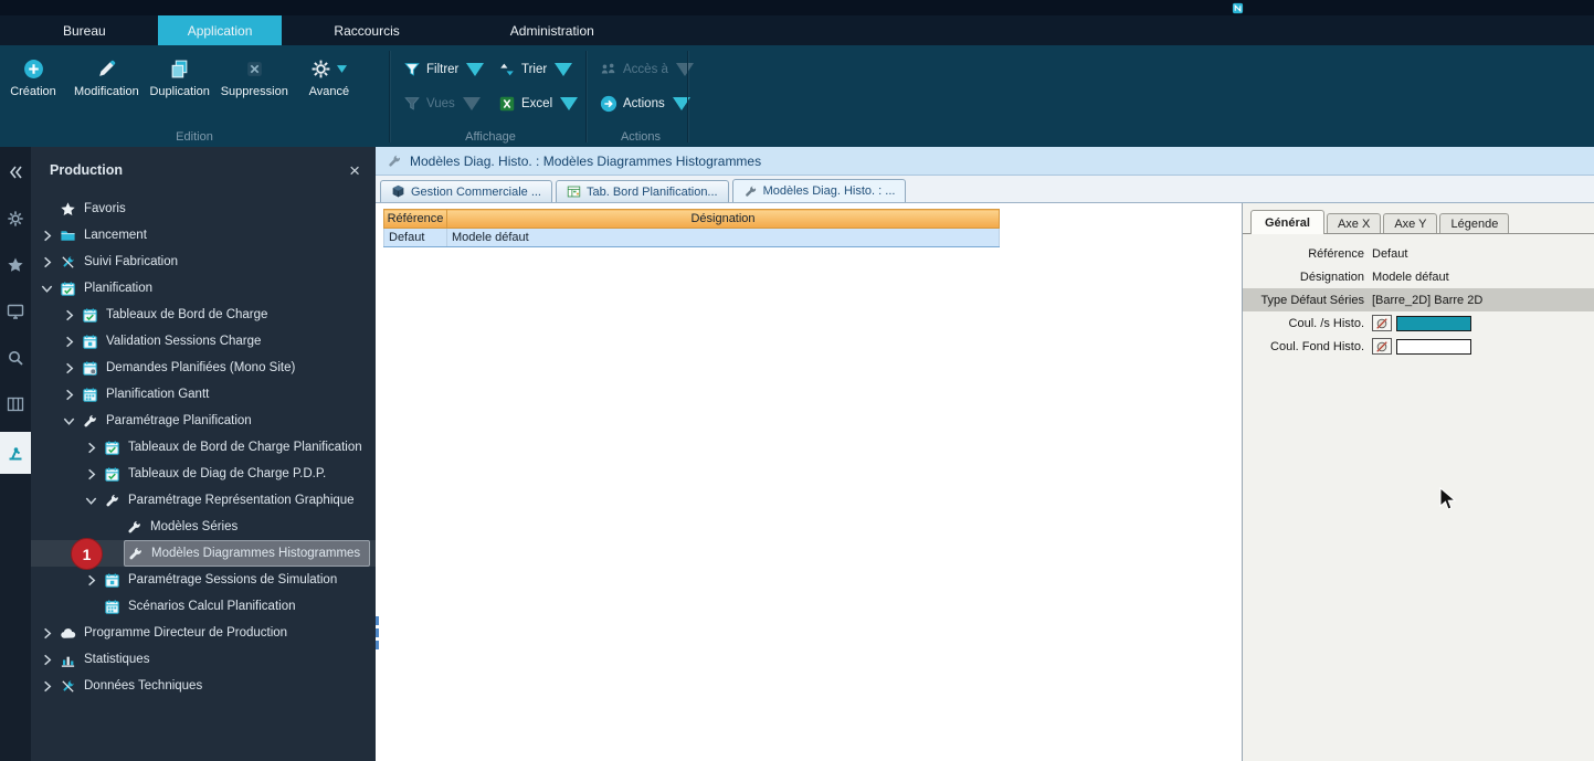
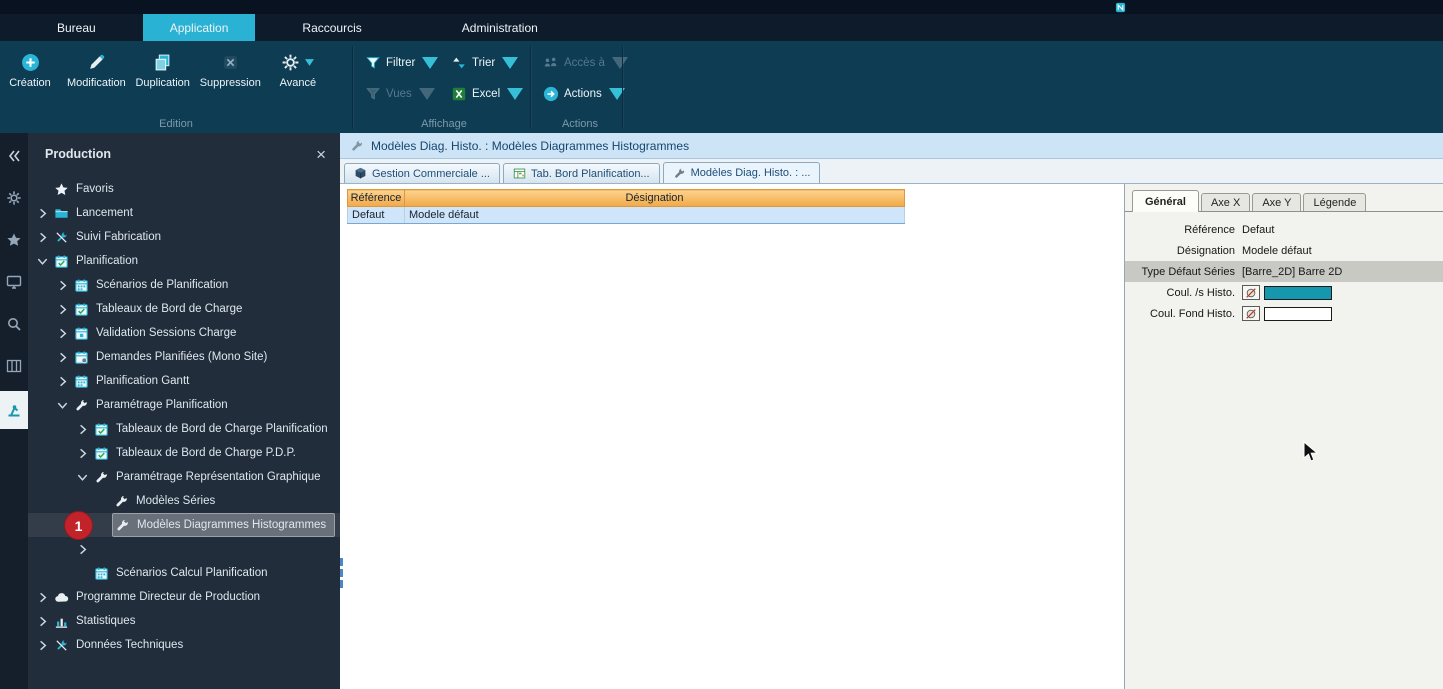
  Bureau
  Application
  Raccourcis
  Administration
  Création
  Modification
  Duplication
  Suppression
  Avancé
  Edition
  Filtrer
  Trier
  Vues
  Excel
  Affichage
  Accès à
  Actions
  Actions
  Production
  ×
  Favoris
  Lancement
  Suivi Fabrication
  Planification
+ Scénarios de Planification
  Tableaux de Bord de Charge
  Validation Sessions Charge
  Demandes Planifiées (Mono Site)
  Planification Gantt
  Paramétrage Planification
  Tableaux de Bord de Charge Planification
- Tableaux de Diag de Charge P.D.P.
+ Tableaux de Bord de Charge P.D.P.
  Paramétrage Représentation Graphique
  Modèles Séries
  Modèles Diagrammes Histogrammes
  1
- Paramétrage Sessions de Simulation
  Scénarios Calcul Planification
  Programme Directeur de Production
  Statistiques
  Données Techniques
  Modèles Diag. Histo. : Modèles Diagrammes Histogrammes
  Gestion Commerciale ...
  Tab. Bord Planification...
  Modèles Diag. Histo. : ...
  Référence	Désignation
  Defaut	Modele défaut
  Général
  Axe X
  Axe Y
  Légende
  Référence
  Defaut
  Désignation
  Modele défaut
  Type Défaut Séries
  [Barre_2D] Barre 2D
  Coul. /s Histo.
  Coul. Fond Histo.
